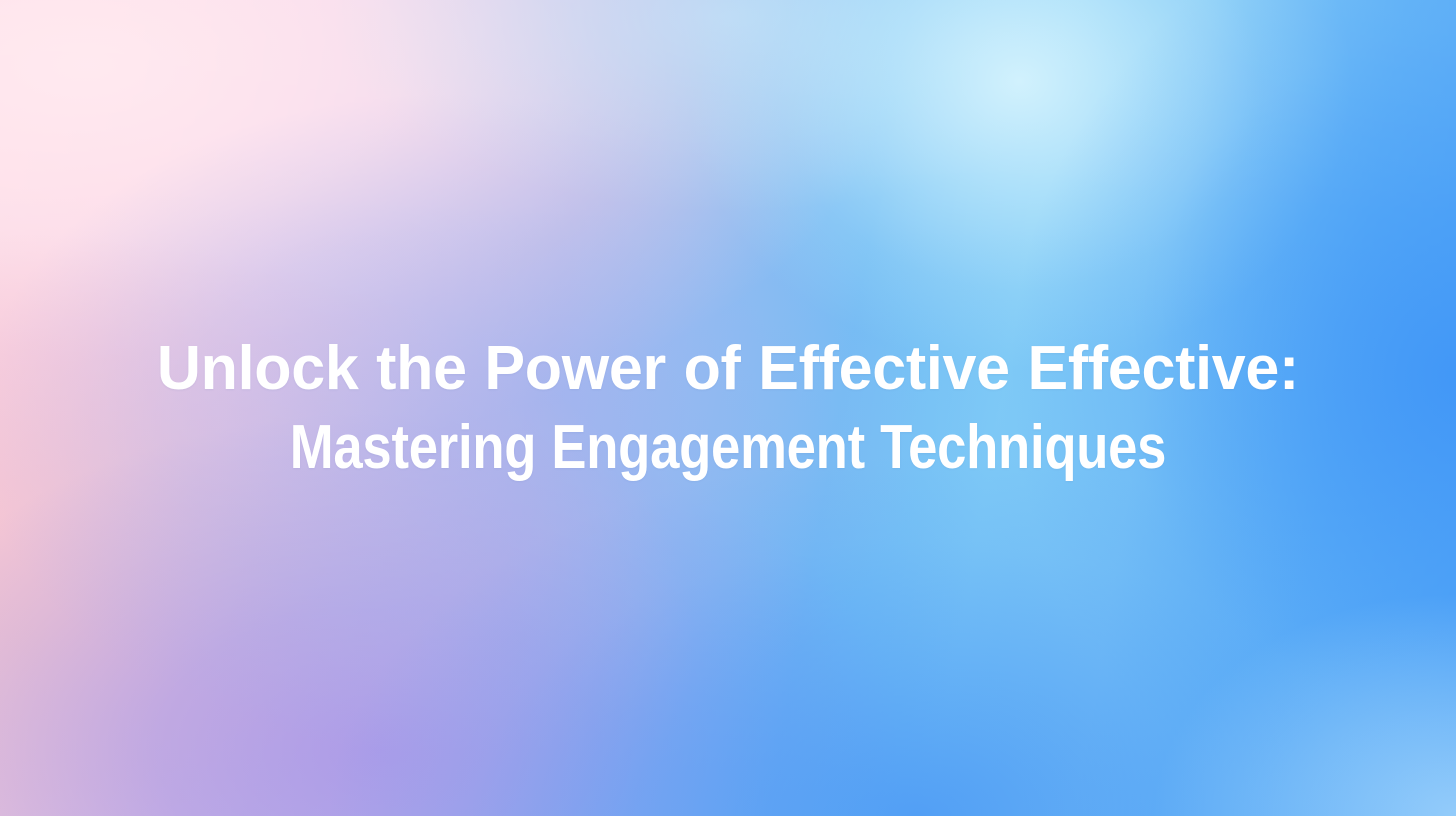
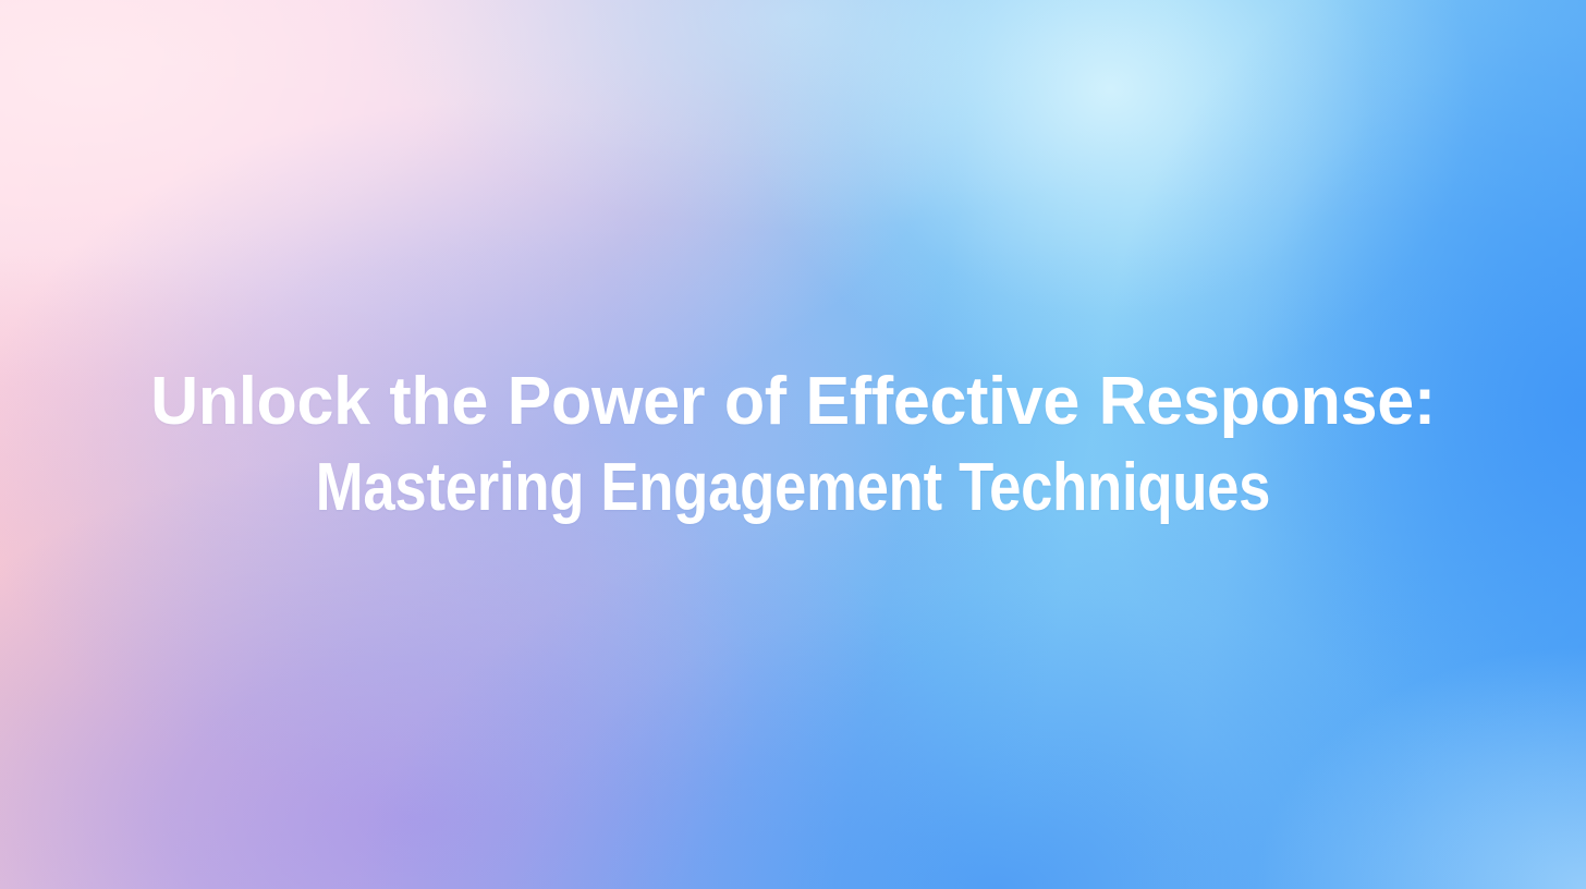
- Unlock the Power of Effective Effective:
+ Unlock the Power of Effective Response:
  Mastering Engagement Techniques
